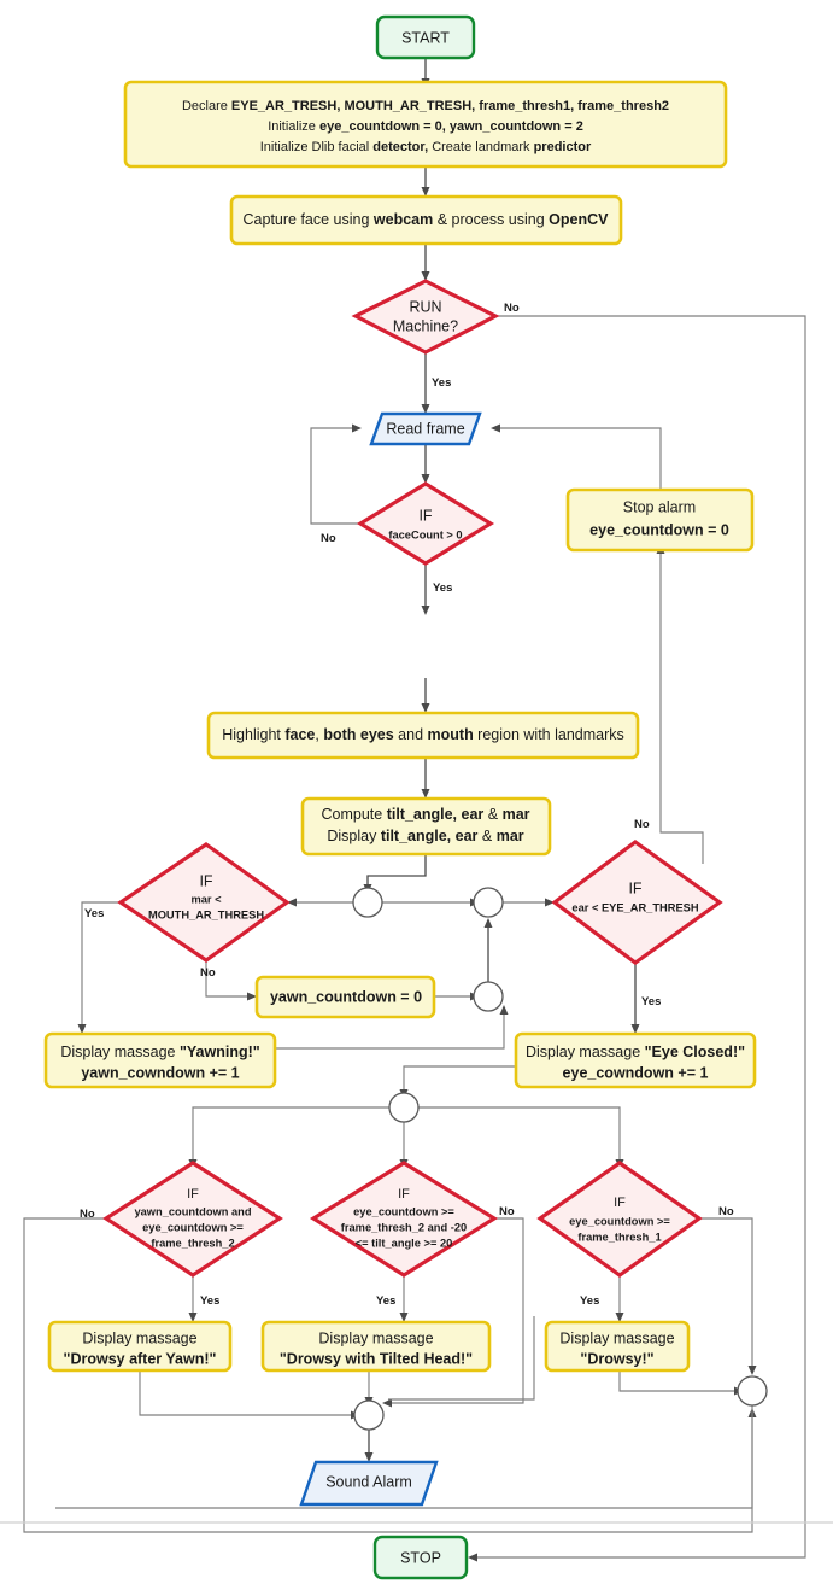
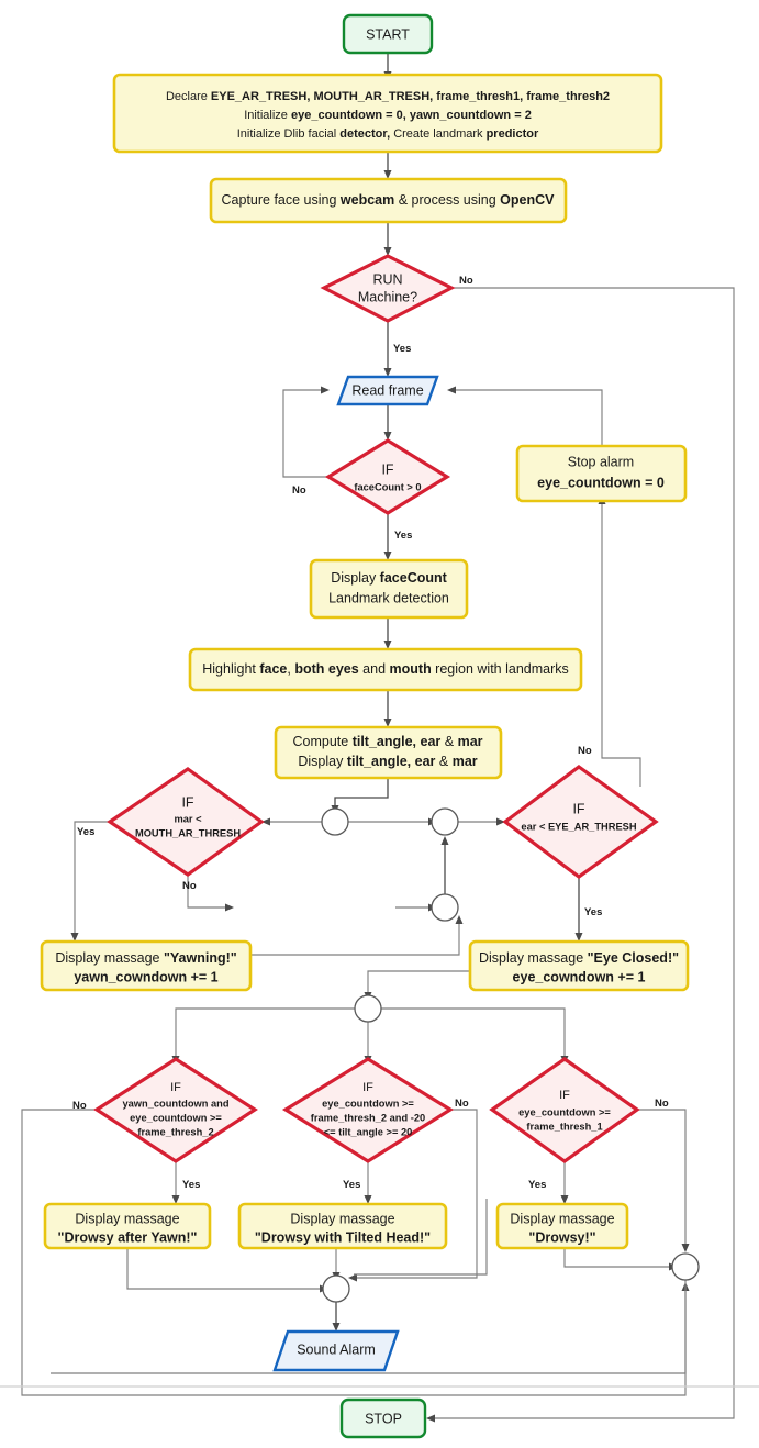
  START
  Declare EYE_AR_TRESH, MOUTH_AR_TRESH, frame_thresh1, frame_thresh2
  Initialize eye_countdown = 0, yawn_countdown = 2
  Initialize Dlib facial detector, Create landmark predictor
  Capture face using webcam & process using OpenCV
  RUN
  Machine?
  Read frame
  IF
  faceCount > 0
  Stop alarm
  eye_countdown = 0
+ Display faceCount
+ Landmark detection
  Highlight face, both eyes and mouth region with landmarks
  Compute tilt_angle, ear & mar
  Display tilt_angle, ear & mar
  IF
  mar <
  MOUTH_AR_THRESH
  IF
  ear < EYE_AR_THRESH
- yawn_countdown = 0
  Display massage "Yawning!"
  yawn_cowndown += 1
  Display massage "Eye Closed!"
  eye_cowndown += 1
  IF
  yawn_countdown and
  eye_countdown >=
  frame_thresh_2
  IF
  eye_countdown >=
  frame_thresh_2 and -20
  <= tilt_angle >= 20
  IF
  eye_countdown >=
  frame_thresh_1
  Display massage
  "Drowsy after Yawn!"
  Display massage
  "Drowsy with Tilted Head!"
  Display massage
  "Drowsy!"
  Sound Alarm
  STOP
  No
  Yes
  No
  Yes
  Yes
  No
  No
  Yes
  No
  Yes
  No
  Yes
  No
  Yes
